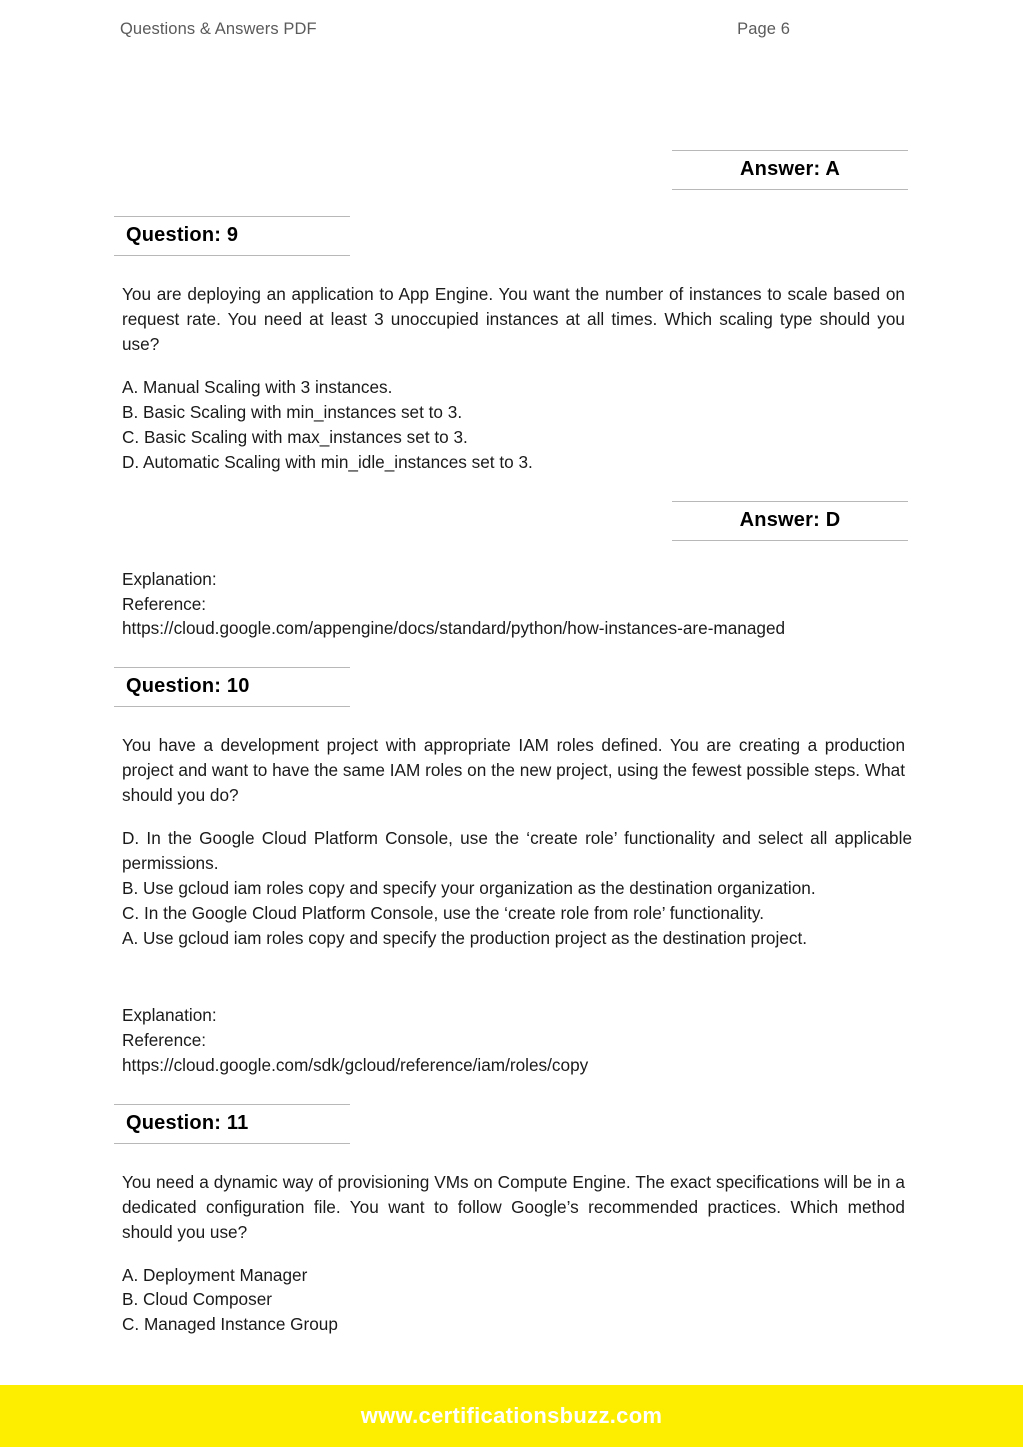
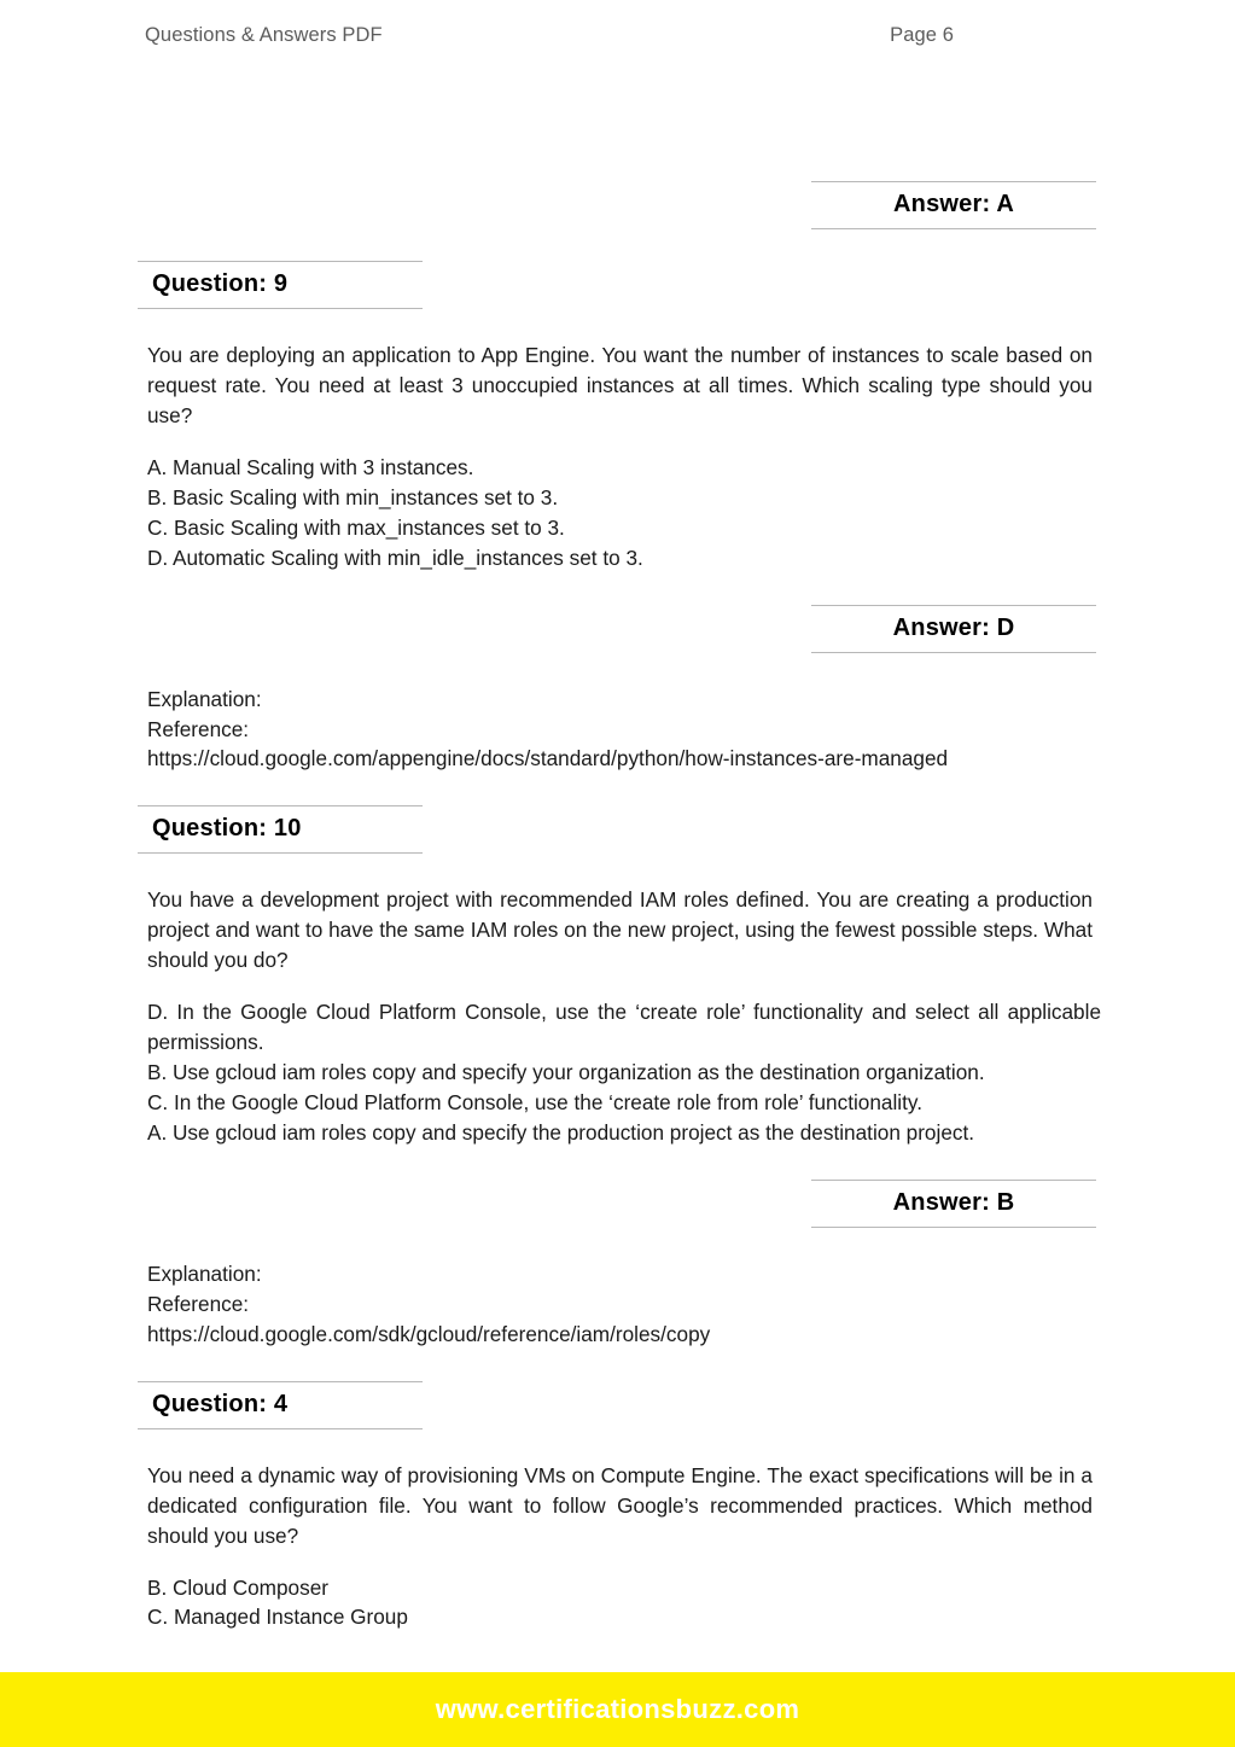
  Questions & Answers PDF
  Page 6
  Answer: A
  Question: 9
  You are deploying an application to App Engine. You want the number of instances to scale based on request rate. You need at least 3 unoccupied instances at all times. Which scaling type should you use?
  A. Manual Scaling with 3 instances.
  B. Basic Scaling with min_instances set to 3.
  C. Basic Scaling with max_instances set to 3.
  D. Automatic Scaling with min_idle_instances set to 3.
  Answer: D
  Explanation:
  Reference:
  https://cloud.google.com/appengine/docs/standard/python/how-instances-are-managed
  Question: 10
- You have a development project with appropriate IAM roles defined. You are creating a production project and want to have the same IAM roles on the new project, using the fewest possible steps. What should you do?
+ You have a development project with recommended IAM roles defined. You are creating a production project and want to have the same IAM roles on the new project, using the fewest possible steps. What should you do?
  D. In the Google Cloud Platform Console, use the ‘create role’ functionality and select all applicable permissions.
  B. Use gcloud iam roles copy and specify your organization as the destination organization.
  C. In the Google Cloud Platform Console, use the ‘create role from role’ functionality.
  A. Use gcloud iam roles copy and specify the production project as the destination project.
+ Answer: B
  Explanation:
  Reference:
  https://cloud.google.com/sdk/gcloud/reference/iam/roles/copy
- Question: 11
+ Question: 4
  You need a dynamic way of provisioning VMs on Compute Engine. The exact specifications will be in a dedicated configuration file. You want to follow Google’s recommended practices. Which method should you use?
- A. Deployment Manager
  B. Cloud Composer
  C. Managed Instance Group
  www.certificationsbuzz.com
